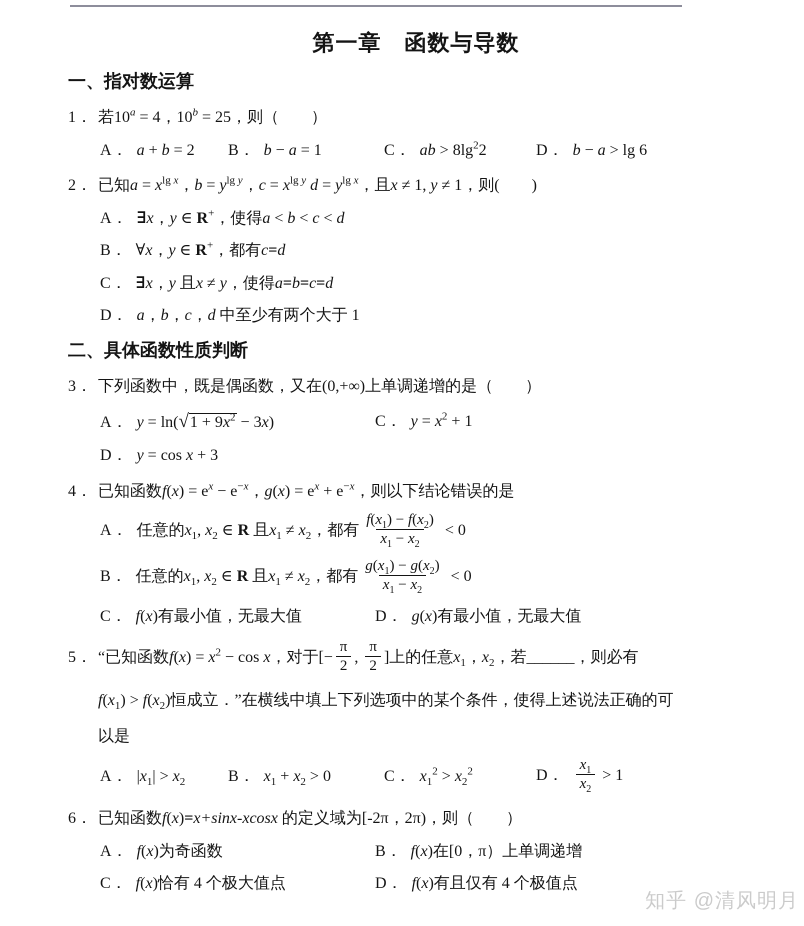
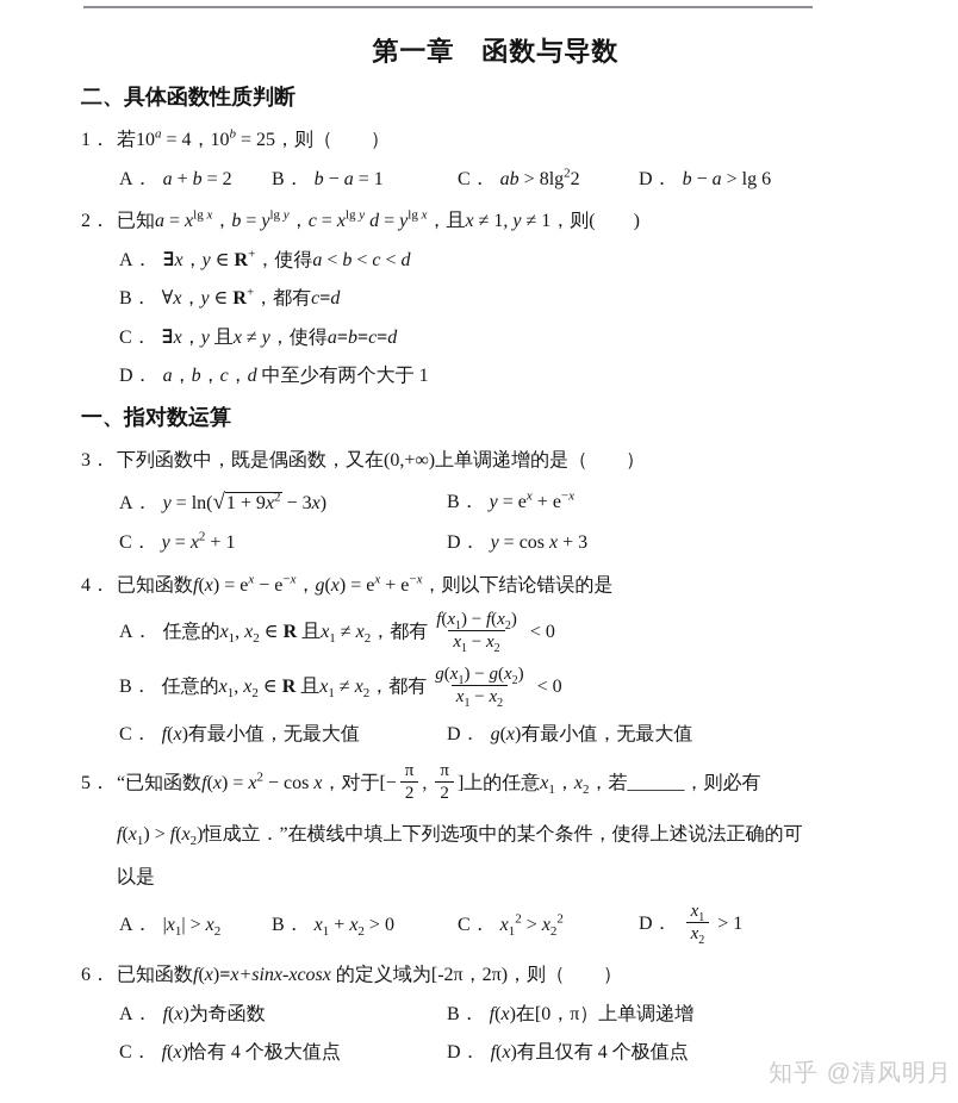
  第一章 函数与导数
- 一、指对数运算
+ 二、具体函数性质判断
  1． 若10a = 4，10b = 25，则（ ）
  A． a + b = 2
  B． b − a = 1
  C． ab > 8lg22
  D． b − a > lg 6
  2． 已知a = xlg x，b = ylg y，c = xlg y d = ylg x，且x ≠ 1, y ≠ 1，则( )
  A． ∃x，y ∈ R+，使得a < b < c < d
  B． ∀x，y ∈ R+，都有c=d
  C． ∃x，y 且x ≠ y，使得a=b=c=d
  D． a，b，c，d 中至少有两个大于 1
- 二、具体函数性质判断
+ 一、指对数运算
  3． 下列函数中，既是偶函数，又在(0,+∞)上单调递增的是（ ）
  A． y = ln(√1 + 9x2 − 3x)
+ B． y = ex + e−x
  C． y = x2 + 1
  D． y = cos x + 3
  4． 已知函数f(x) = ex − e−x，g(x) = ex + e−x，则以下结论错误的是
  A． 任意的x1, x2 ∈ R 且x1 ≠ x2，都有
  f(x1) − f(x2)
  x1 − x2
  < 0
  B． 任意的x1, x2 ∈ R 且x1 ≠ x2，都有
  g(x1) − g(x2)
  x1 − x2
  < 0
  C． f(x)有最小值，无最大值
  D． g(x)有最小值，无最大值
  5． “已知函数f(x) = x2 − cos x，对于[−
  π
  2
  ,
  π
  2
  ]上的任意x1，x2，若______，则必有
  f(x1) > f(x2)恒成立．”在横线中填上下列选项中的某个条件，使得上述说法正确的可
  以是
  A． |x1| > x2
  B． x1 + x2 > 0
  C． x12 > x22
  D．
  x1
  x2
  > 1
  6． 已知函数f(x)=x+sinx-xcosx 的定义域为[-2π，2π)，则（ ）
  A． f(x)为奇函数
  B． f(x)在[0，π）上单调递增
  C． f(x)恰有 4 个极大值点
  D． f(x)有且仅有 4 个极值点
  知乎 @清风明月
